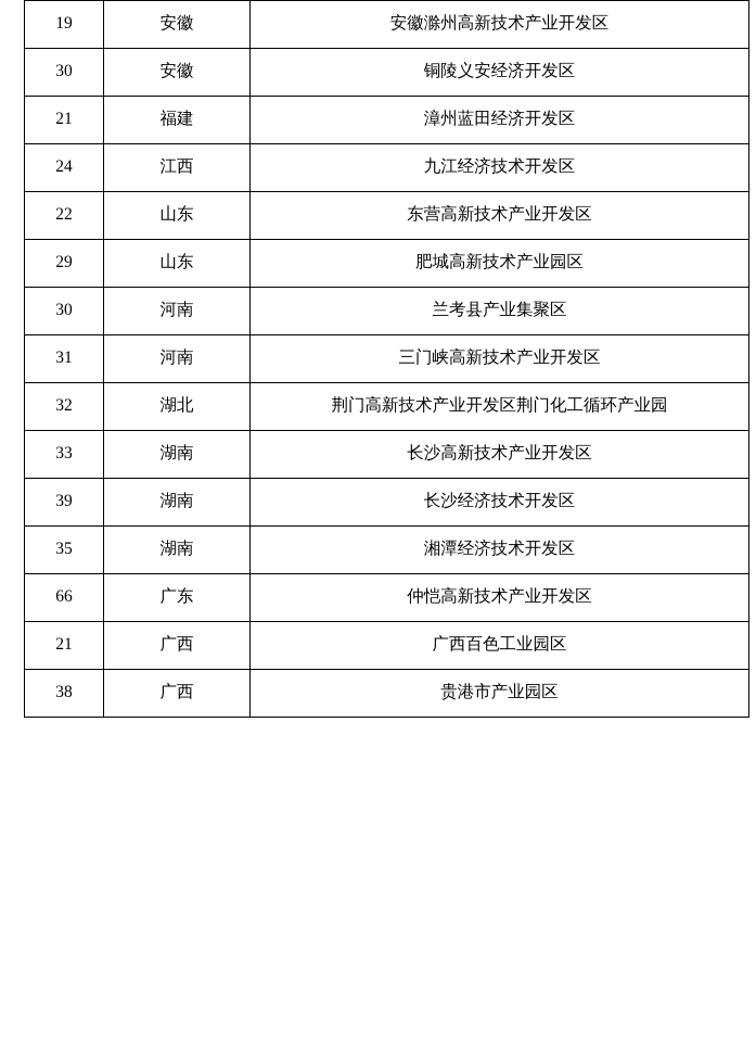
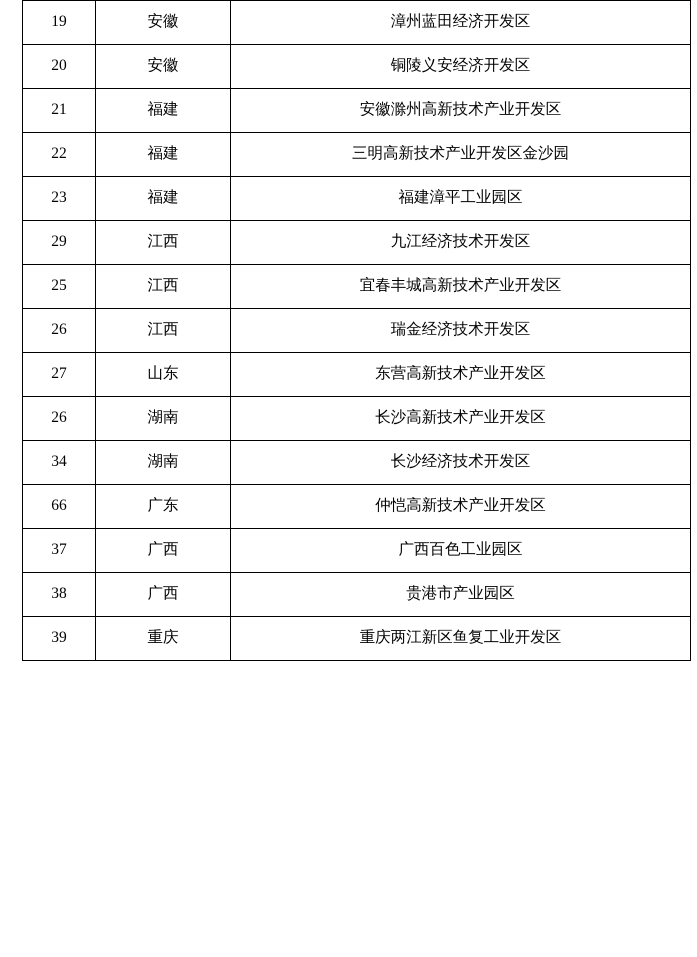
- 19	安徽	安徽滁州高新技术产业开发区
+ 19	安徽	漳州蓝田经济开发区
- 30	安徽	铜陵义安经济开发区
+ 20	安徽	铜陵义安经济开发区
- 21	福建	漳州蓝田经济开发区
+ 21	福建	安徽滁州高新技术产业开发区
+ 22	福建	三明高新技术产业开发区金沙园
+ 23	福建	福建漳平工业园区
- 24	江西	九江经济技术开发区
+ 29	江西	九江经济技术开发区
+ 25	江西	宜春丰城高新技术产业开发区
+ 26	江西	瑞金经济技术开发区
- 22	山东	东营高新技术产业开发区
+ 27	山东	东营高新技术产业开发区
- 29	山东	肥城高新技术产业园区
- 30	河南	兰考县产业集聚区
- 31	河南	三门峡高新技术产业开发区
- 32	湖北	荆门高新技术产业开发区荆门化工循环产业园
- 33	湖南	长沙高新技术产业开发区
+ 26	湖南	长沙高新技术产业开发区
- 39	湖南	长沙经济技术开发区
+ 34	湖南	长沙经济技术开发区
- 35	湖南	湘潭经济技术开发区
  66	广东	仲恺高新技术产业开发区
- 21	广西	广西百色工业园区
+ 37	广西	广西百色工业园区
  38	广西	贵港市产业园区
+ 39	重庆	重庆两江新区鱼复工业开发区
